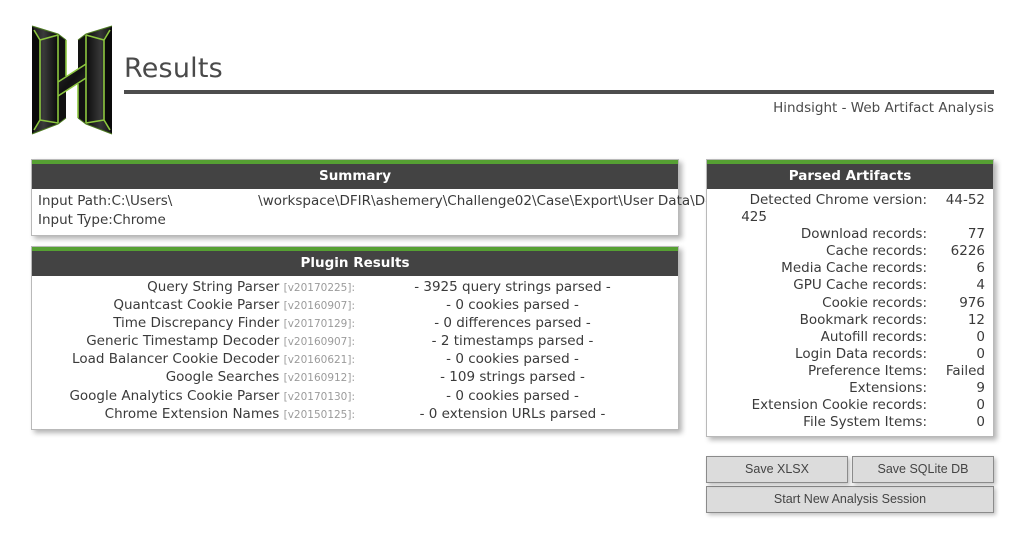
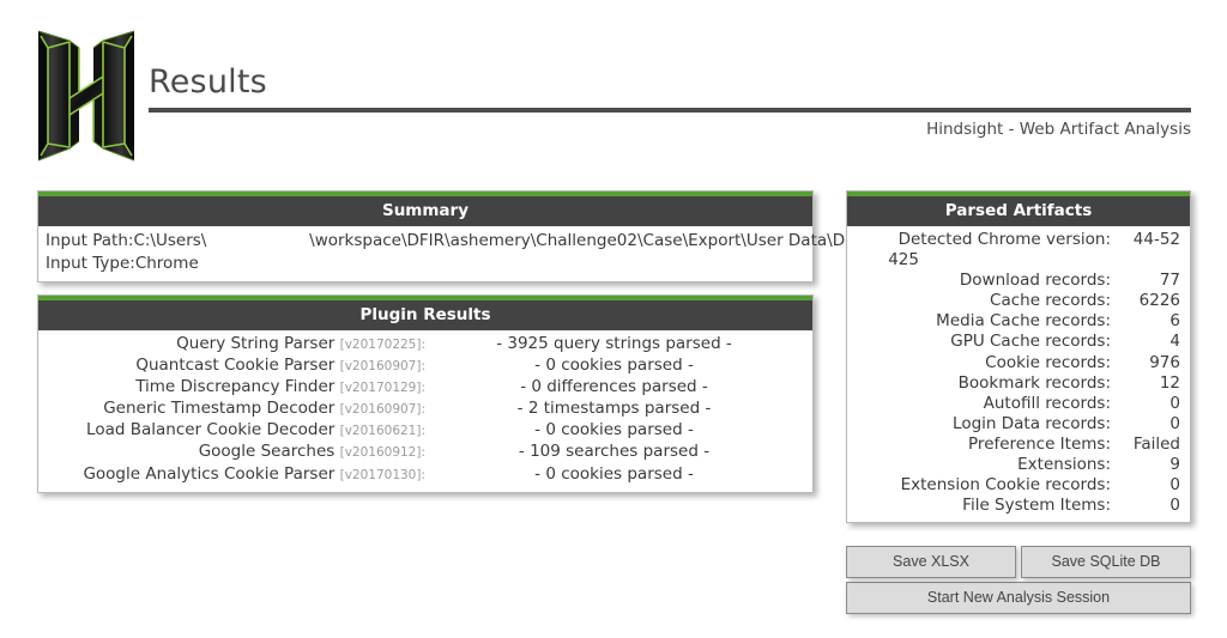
  Results
  Hindsight - Web Artifact Analysis
  Summary
  Input Path:
  C:\Users\ \workspace\DFIR\ashemery\Challenge02\Case\Export\User Data\D
  Input Type:
  Chrome
  Plugin Results
  Query String Parser [v20170225]:
  - 3925 query strings parsed -
  Quantcast Cookie Parser [v20160907]:
  - 0 cookies parsed -
  Time Discrepancy Finder [v20170129]:
  - 0 differences parsed -
  Generic Timestamp Decoder [v20160907]:
  - 2 timestamps parsed -
  Load Balancer Cookie Decoder [v20160621]:
  - 0 cookies parsed -
  Google Searches [v20160912]:
- - 109 strings parsed -
+ - 109 searches parsed -
  Google Analytics Cookie Parser [v20170130]:
  - 0 cookies parsed -
- Chrome Extension Names [v20150125]:
- - 0 extension URLs parsed -
  Parsed Artifacts
  Detected Chrome version:
  44-52
  425
  Download records:
  77
  Cache records:
  6226
  Media Cache records:
  6
  GPU Cache records:
  4
  Cookie records:
  976
  Bookmark records:
  12
  Autofill records:
  0
  Login Data records:
  0
  Preference Items:
  Failed
  Extensions:
  9
  Extension Cookie records:
  0
  File System Items:
  0
  Save XLSX
  Save SQLite DB
  Start New Analysis Session
